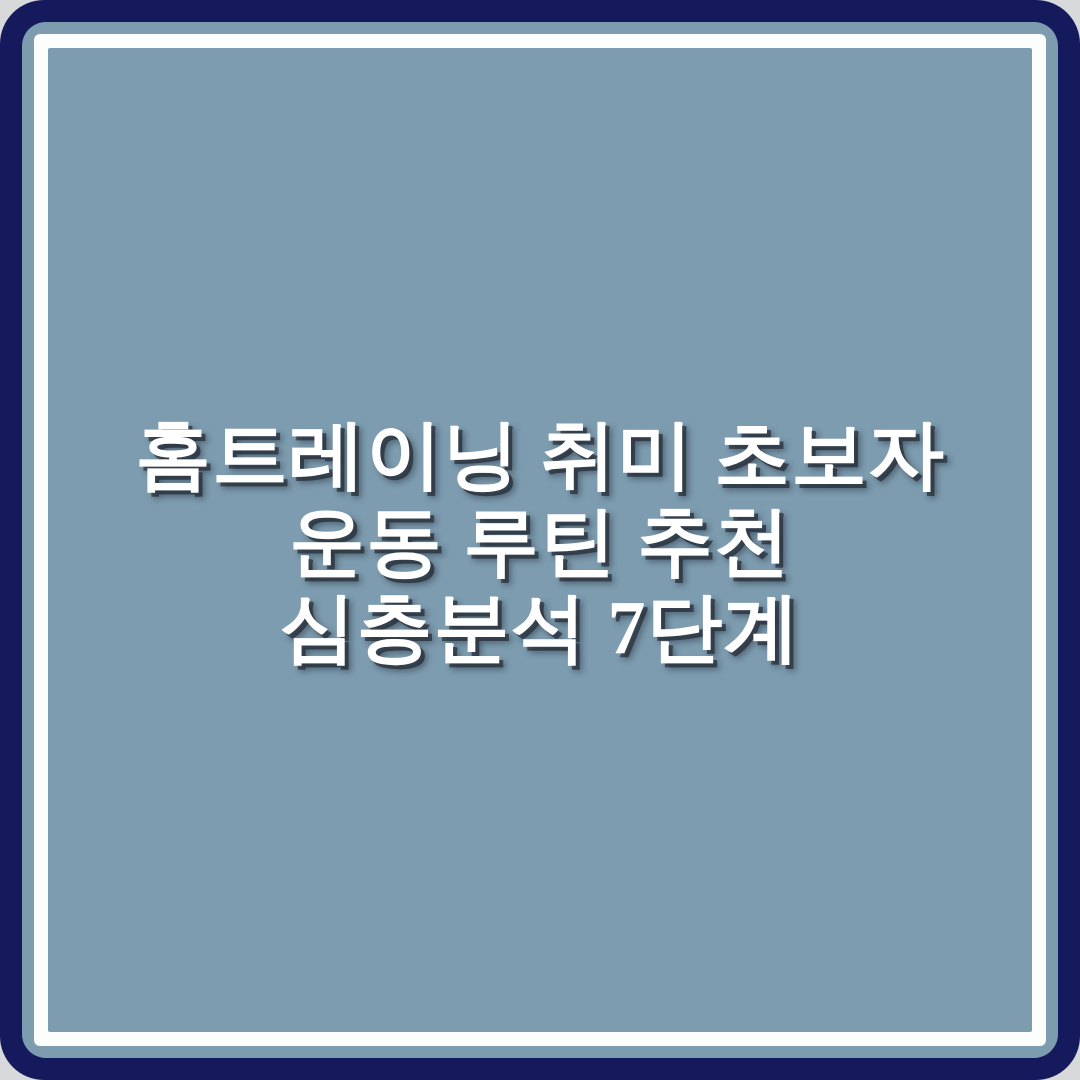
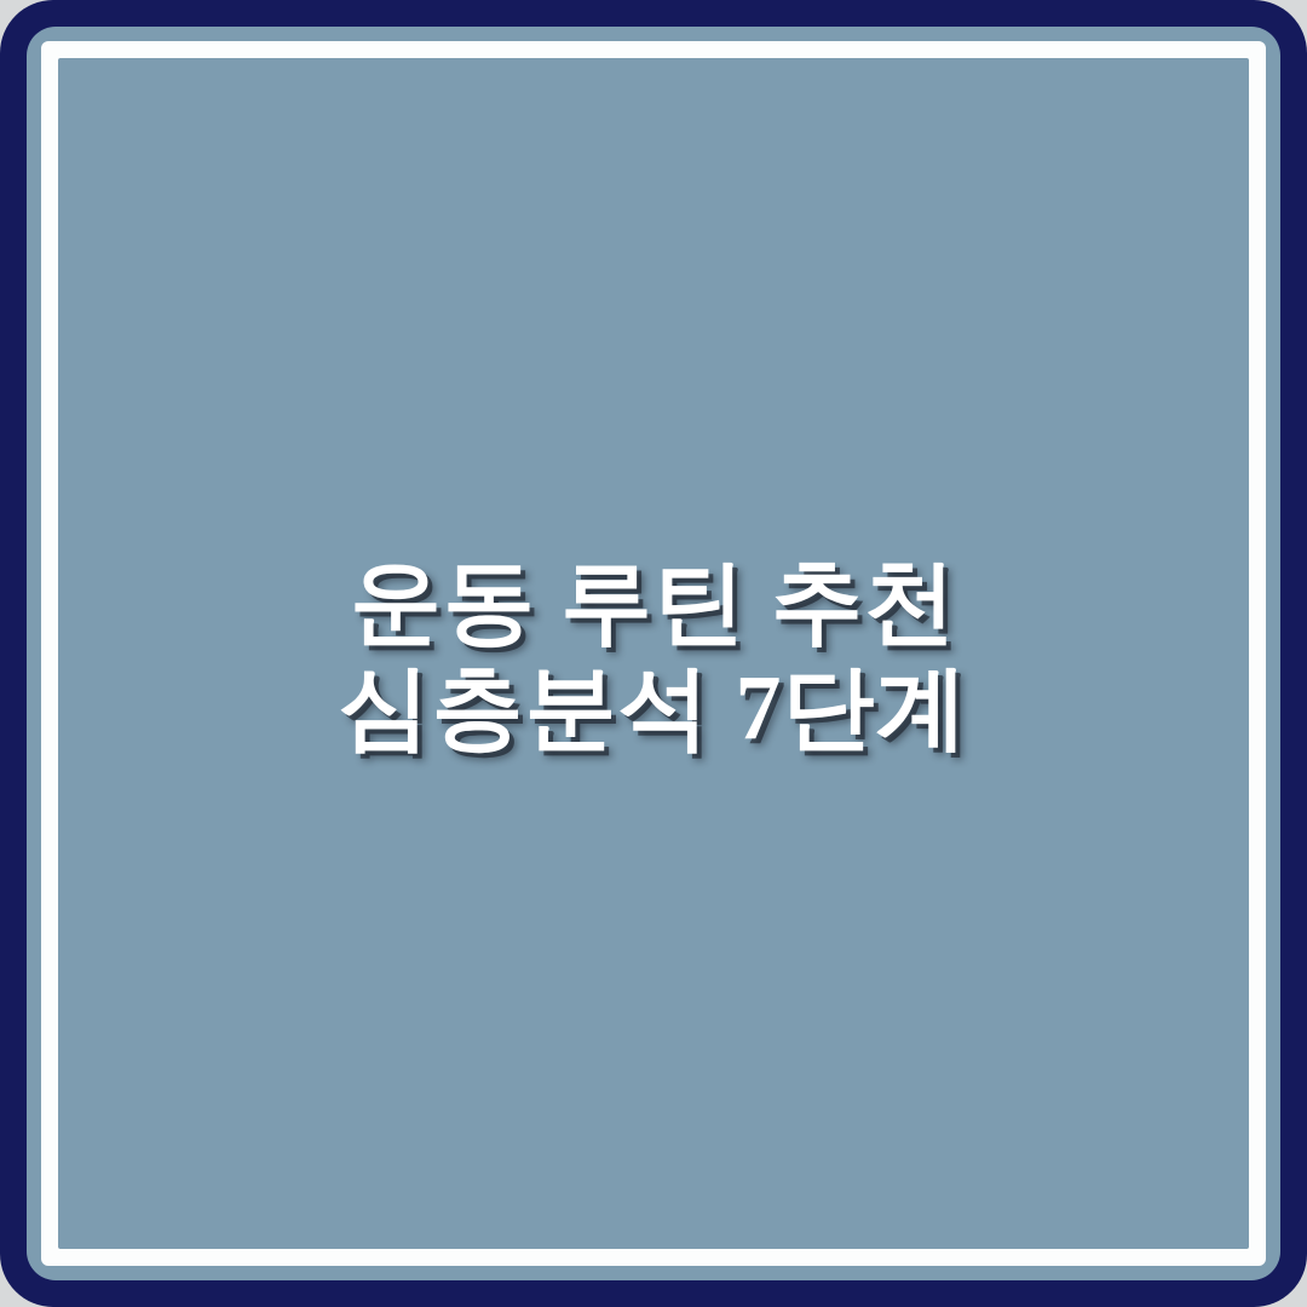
- 홈트레이닝 취미 초보자
  운동 루틴 추천
  심층분석 7단계
